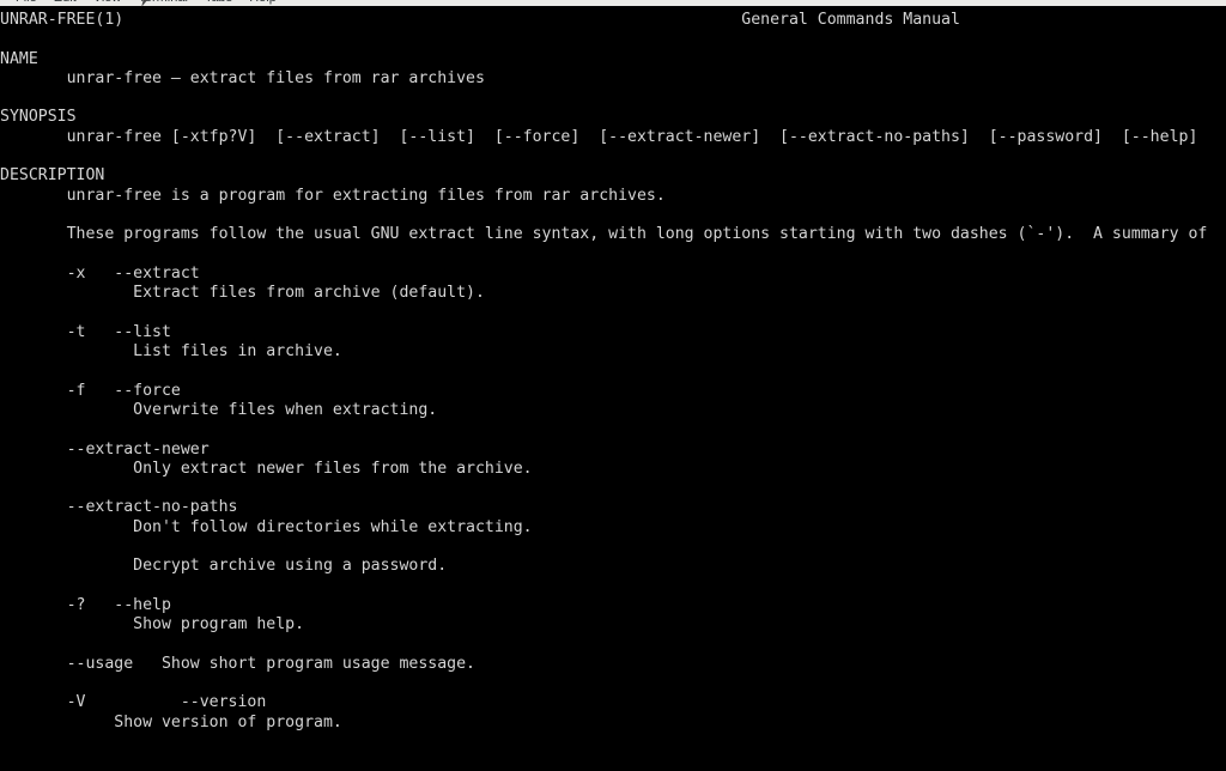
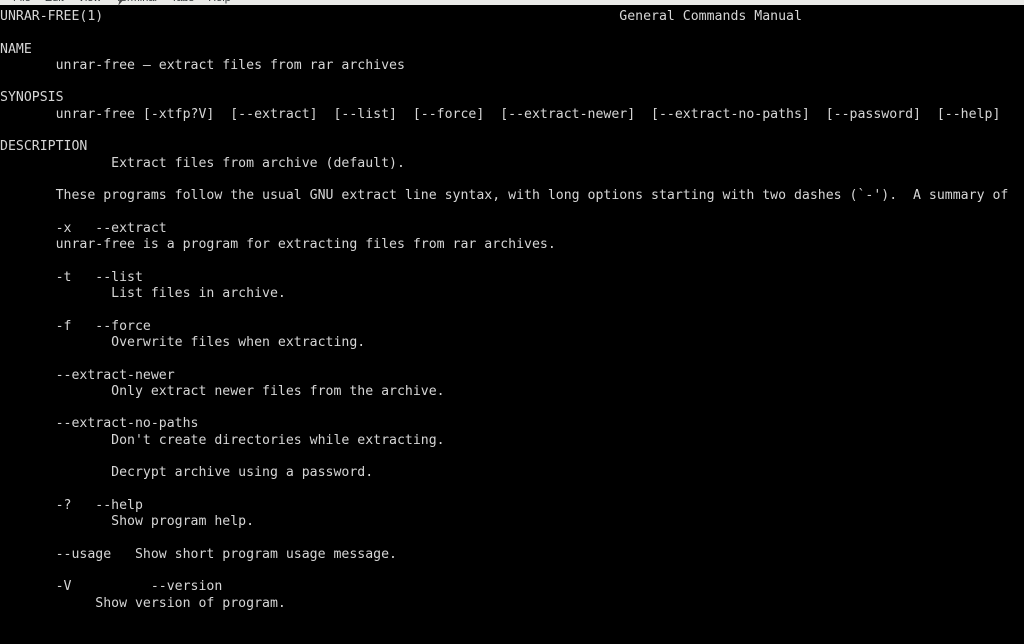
  UNRAR-FREE(1) General Commands Manual
  NAME
  unrar-free — extract files from rar archives
  SYNOPSIS
  unrar-free [-xtfp?V] [--extract] [--list] [--force] [--extract-newer] [--extract-no-paths] [--password] [--help]
  DESCRIPTION
- unrar-free is a program for extracting files from rar archives.
+ Extract files from archive (default).
  These programs follow the usual GNU extract line syntax, with long options starting with two dashes (`-'). A summary of
  -x --extract
- Extract files from archive (default).
+ unrar-free is a program for extracting files from rar archives.
  -t --list
  List files in archive.
  -f --force
  Overwrite files when extracting.
  --extract-newer
  Only extract newer files from the archive.
  --extract-no-paths
- Don't follow directories while extracting.
+ Don't create directories while extracting.
  Decrypt archive using a password.
  -? --help
  Show program help.
  --usage Show short program usage message.
  -V --version
  Show version of program.
